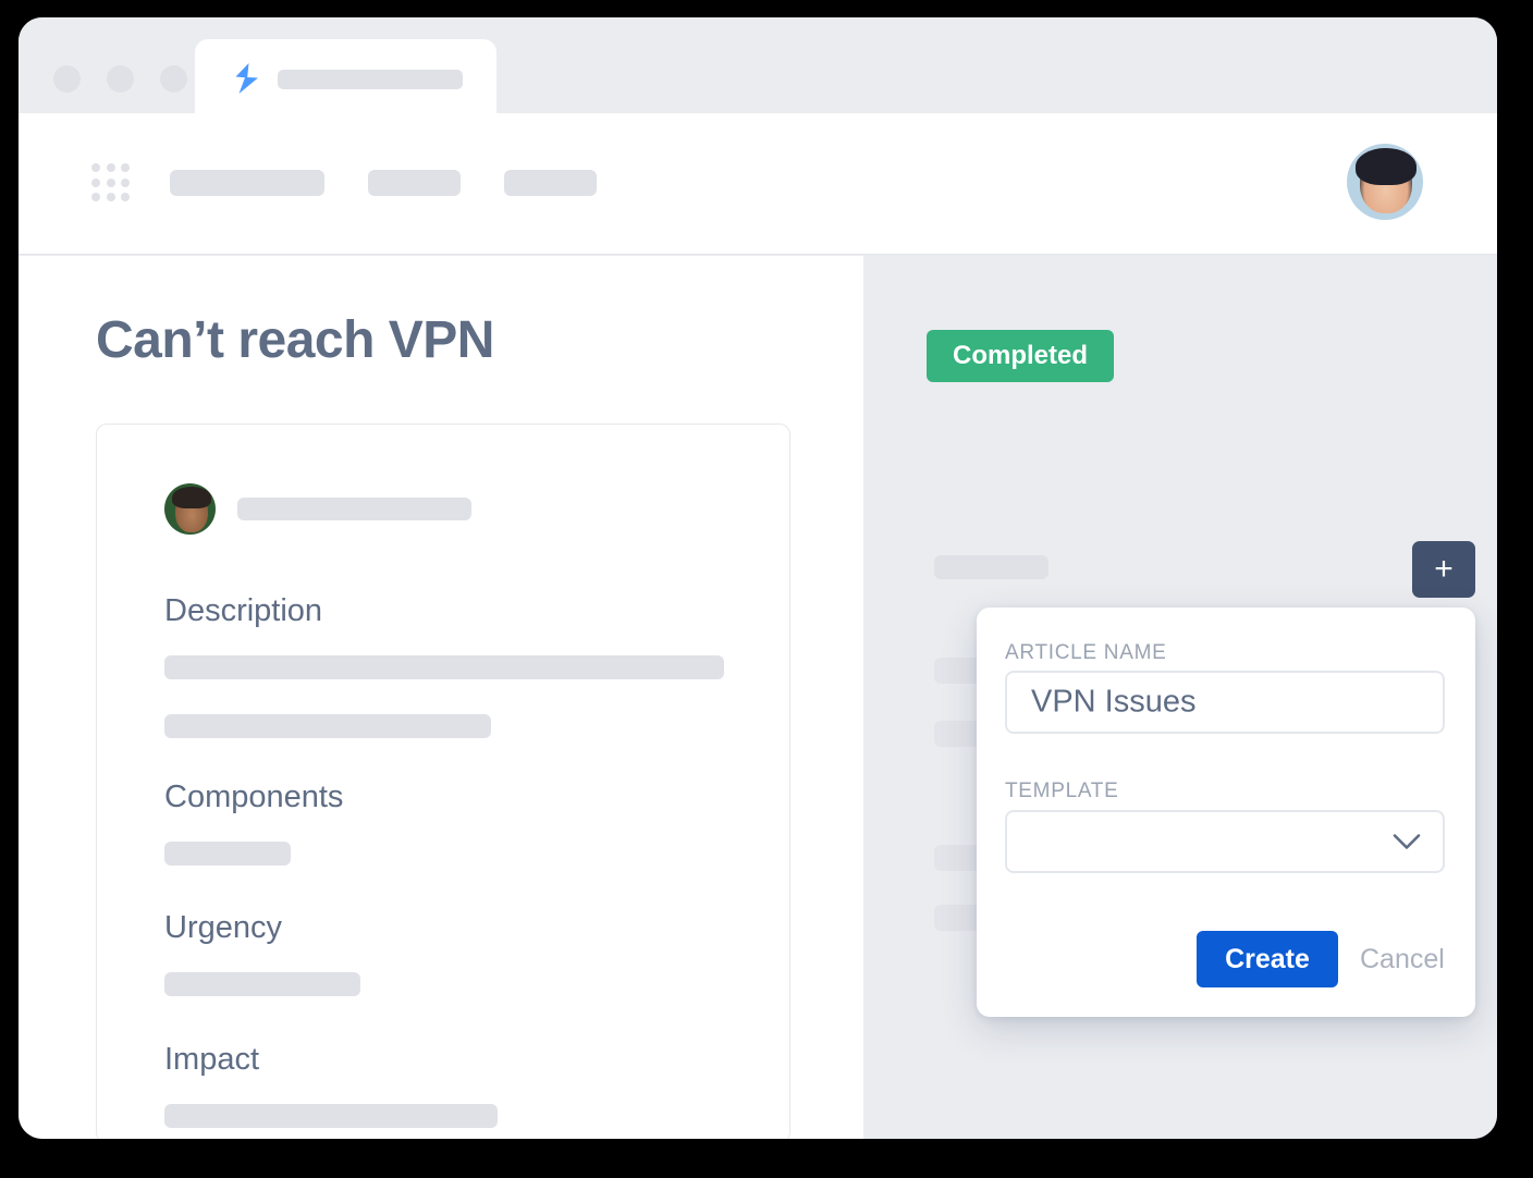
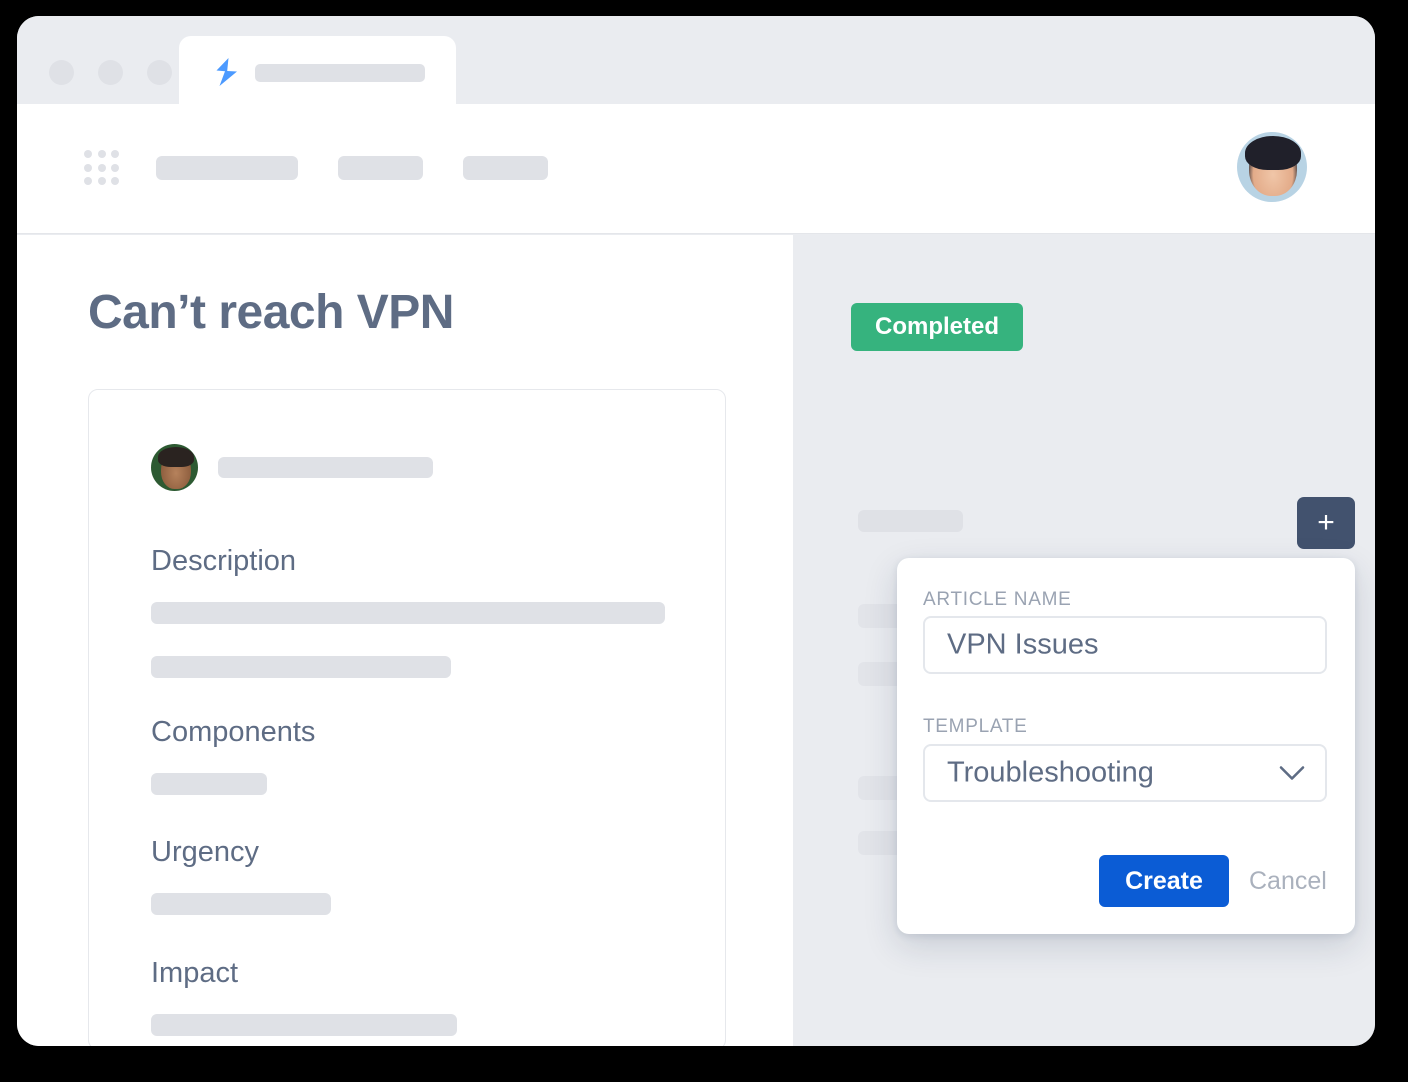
  Can’t reach VPN
  Description
  Components
  Urgency
  Impact
  Completed
  +
  ARTICLE NAME
  VPN Issues
  TEMPLATE
+ Troubleshooting
  Create
  Cancel
